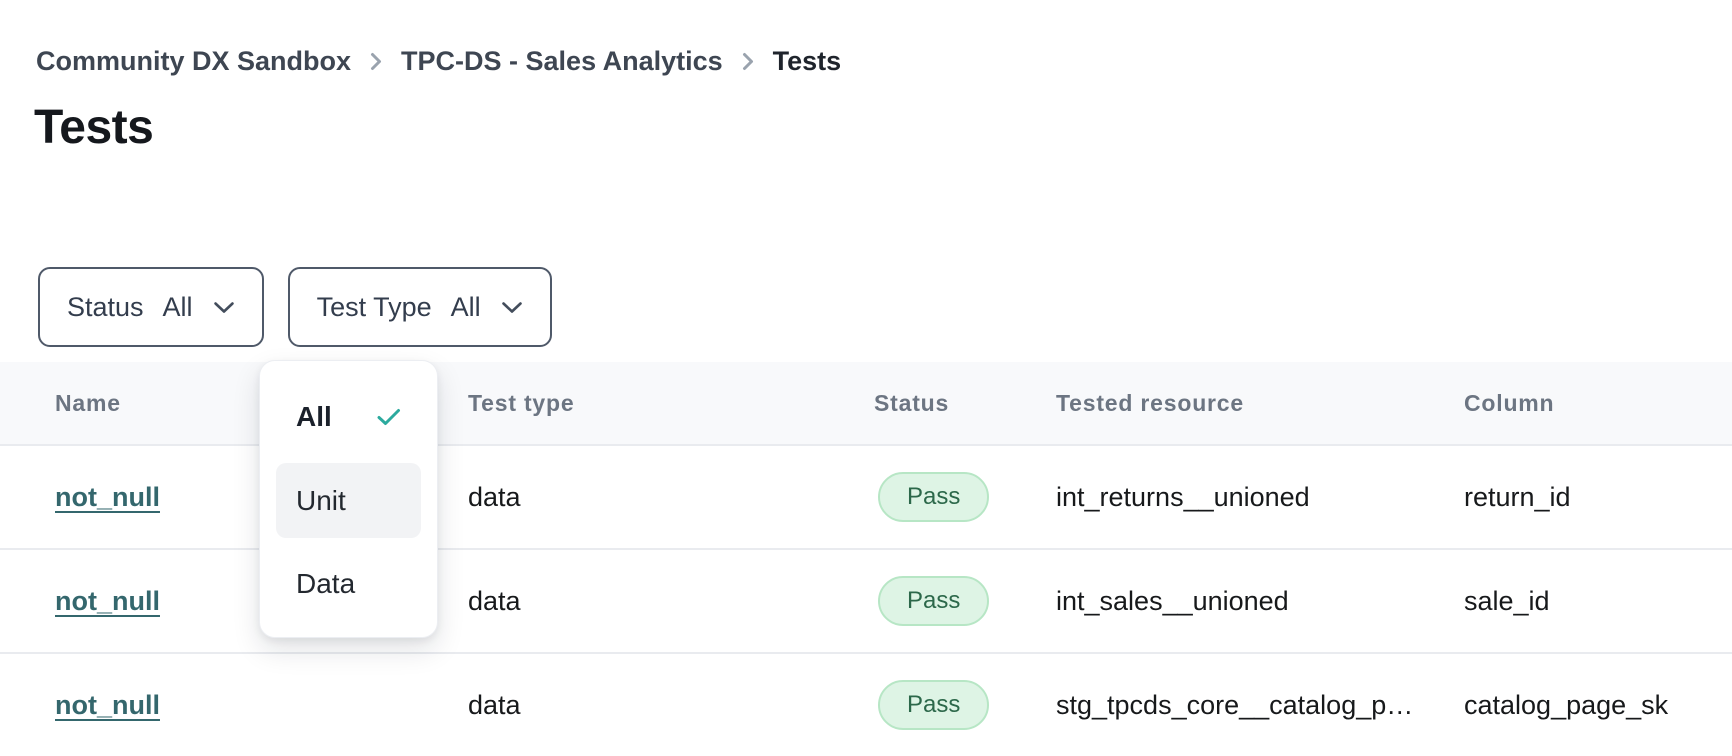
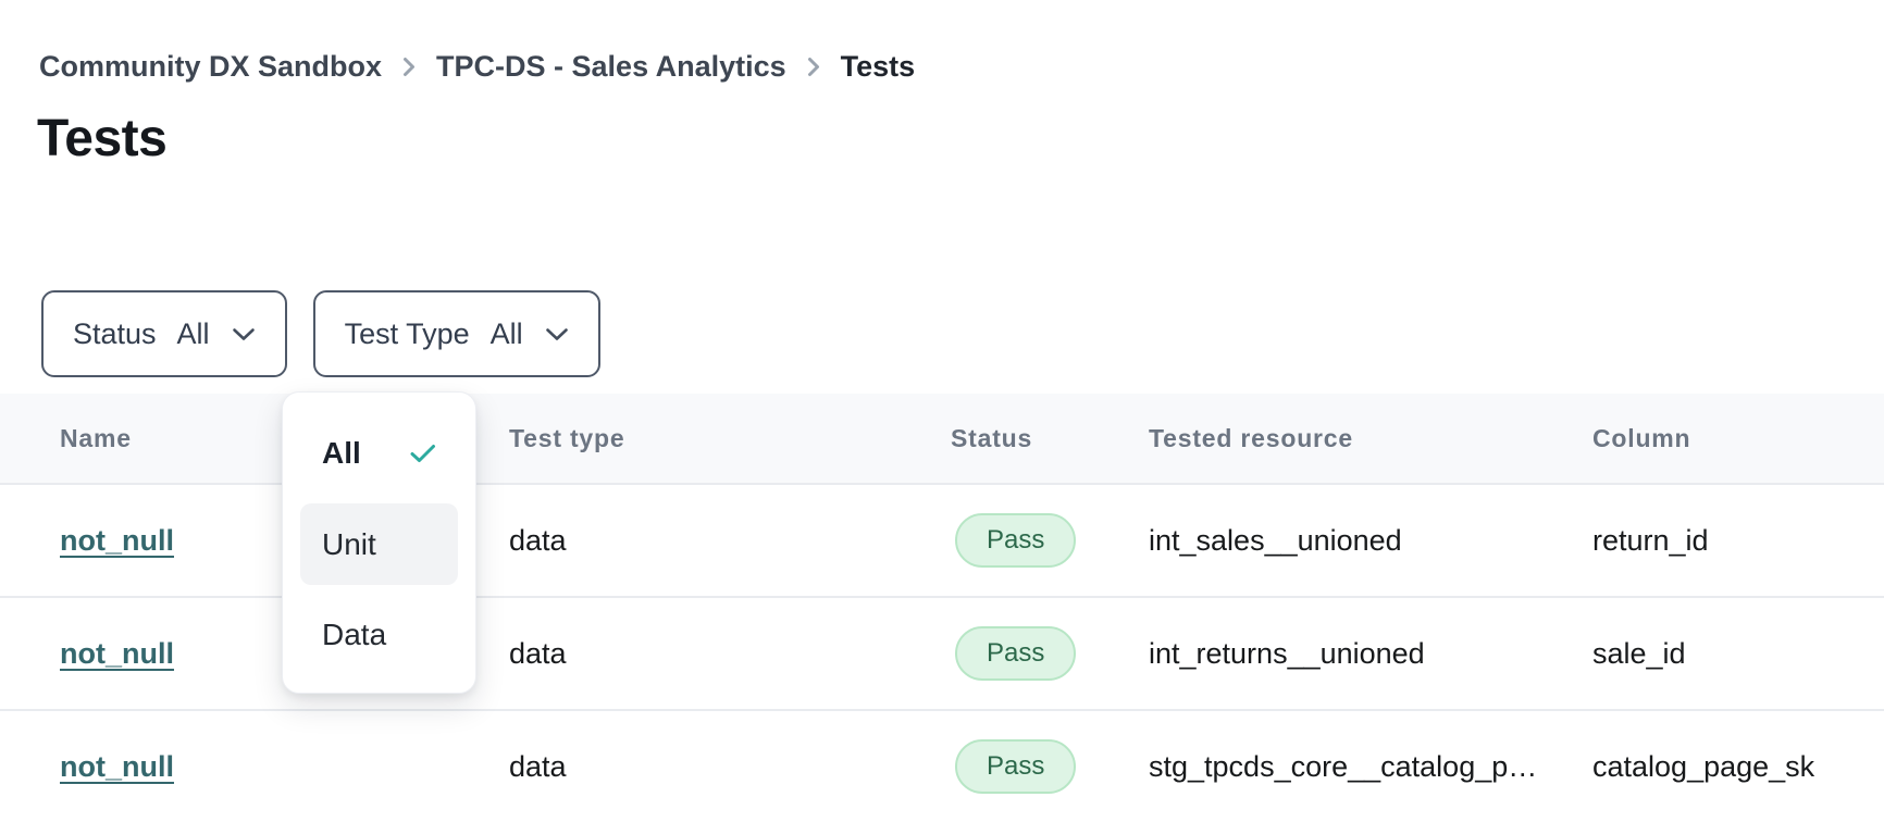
  Community DX Sandbox
  TPC-DS - Sales Analytics
  Tests
  Tests
  Status
  All
  Test Type
  All
  Name
  Test type
  Status
  Tested resource
  Column
  not_null
  data
  Pass
- int_returns__unioned
+ int_sales__unioned
  return_id
  not_null
  data
  Pass
- int_sales__unioned
+ int_returns__unioned
  sale_id
  not_null
  data
  Pass
  stg_tpcds_core__catalog_p…
  catalog_page_sk
  All
  Unit
  Data
